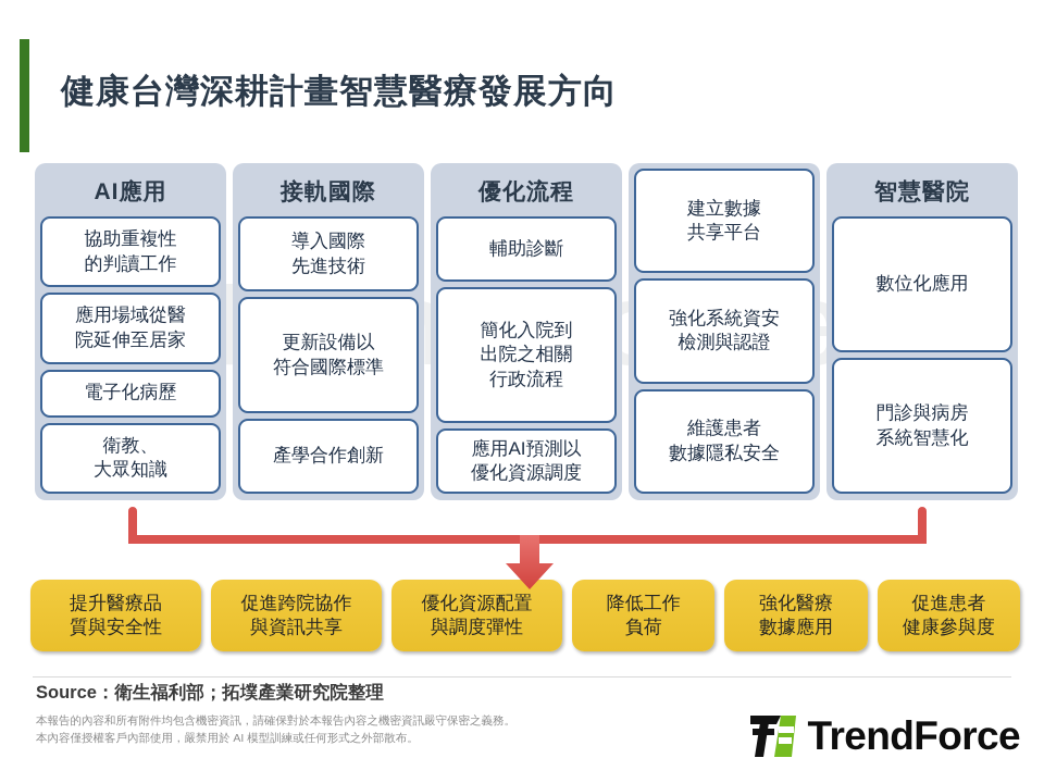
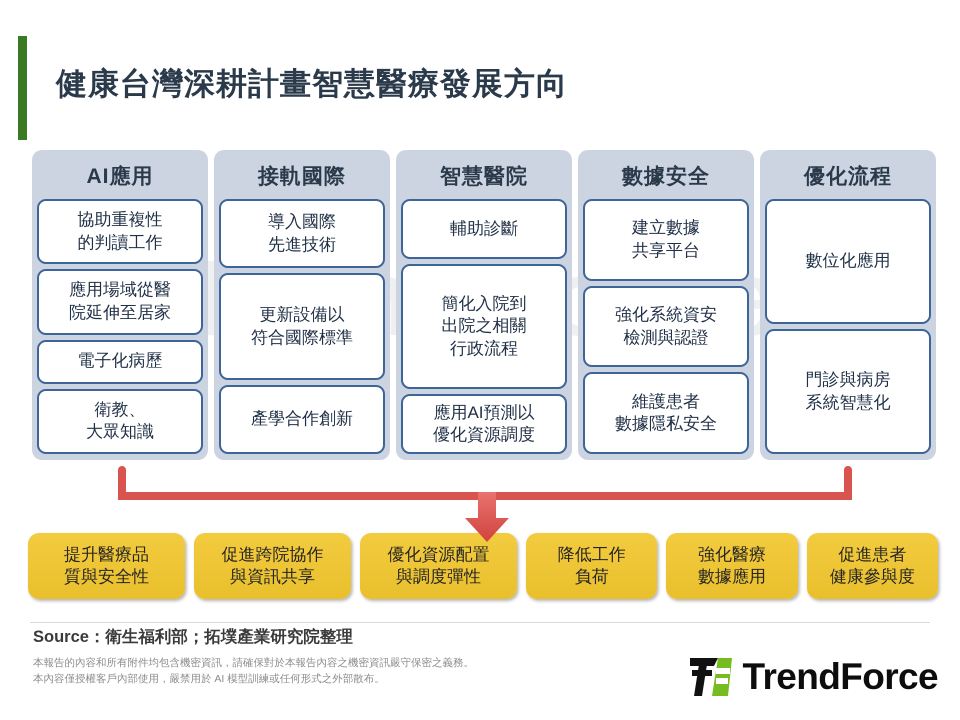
  健康台灣深耕計畫智慧醫療發展方向
  AI應用
  協助重複性
  的判讀工作
  應用場域從醫
  院延伸至居家
  電子化病歷
  衛教、
  大眾知識
  接軌國際
  導入國際
  先進技術
  更新設備以
  符合國際標準
  產學合作創新
- 優化流程
+ 智慧醫院
  輔助診斷
  簡化入院到
  出院之相關
  行政流程
  應用AI預測以
  優化資源調度
+ 數據安全
  建立數據
  共享平台
  強化系統資安
  檢測與認證
  維護患者
  數據隱私安全
- 智慧醫院
+ 優化流程
  數位化應用
  門診與病房
  系統智慧化
  提升醫療品
  質與安全性
  促進跨院協作
  與資訊共享
  優化資源配置
  與調度彈性
  降低工作
  負荷
  強化醫療
  數據應用
  促進患者
  健康參與度
  Source：衛生福利部；拓墣產業研究院整理
  本報告的內容和所有附件均包含機密資訊，請確保對於本報告內容之機密資訊嚴守保密之義務。
  本內容僅授權客戶內部使用，嚴禁用於 AI 模型訓練或任何形式之外部散布。
  TrendForce
